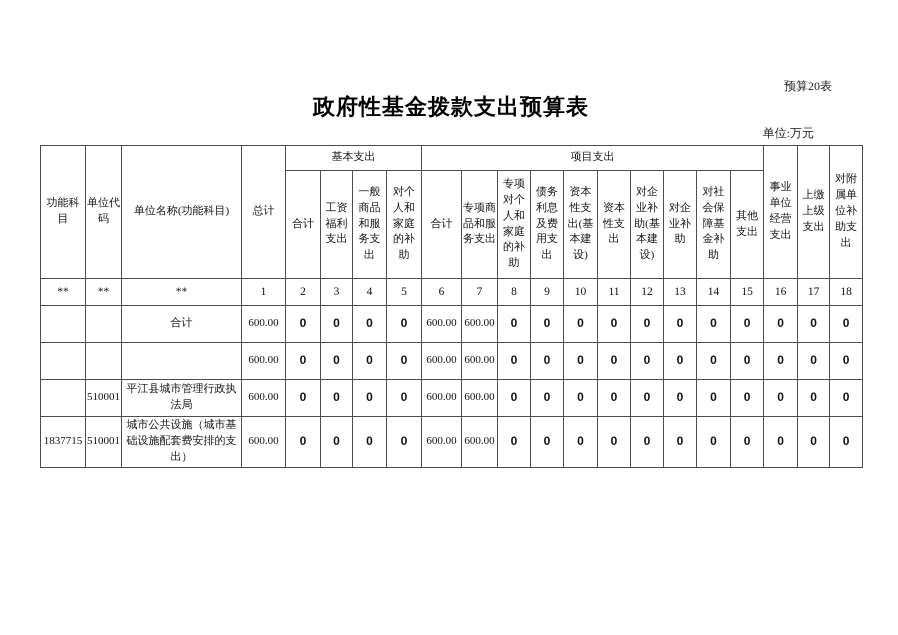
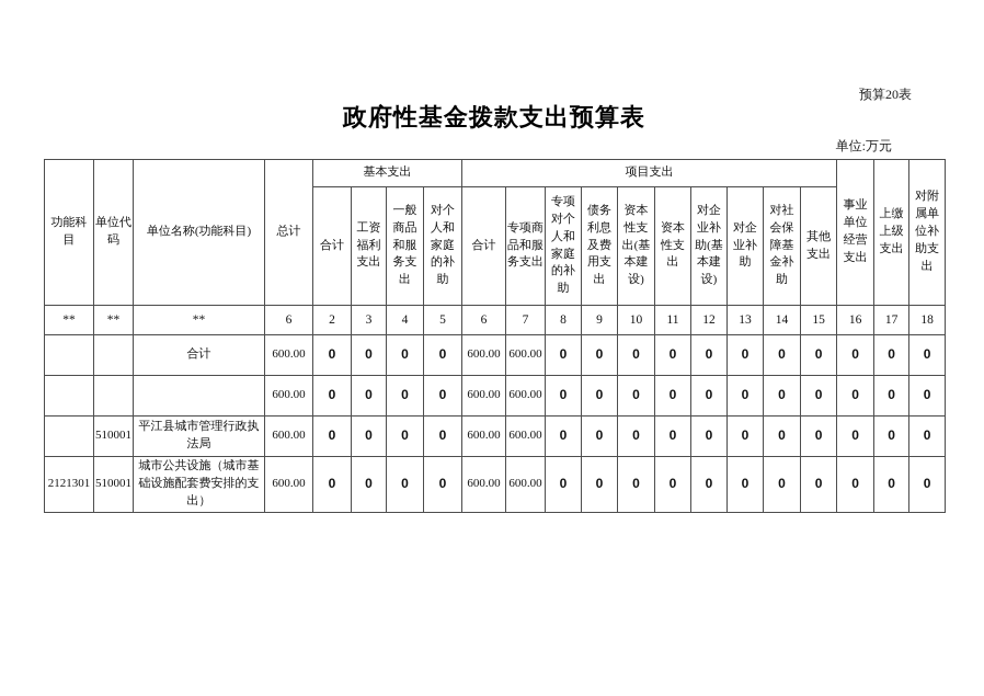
  预算20表
  政府性基金拨款支出预算表
  单位:万元
  功能科目	单位代码	单位名称(功能科目)	总计	基本支出	项目支出	事业单位经营支出	上缴上级支出	对附属单位补助支出
  合计	工资福利支出	一般商品和服务支出	对个人和家庭的补助	合计	专项商品和服务支出	专项对个人和家庭的补助	债务利息及费用支出	资本性支出(基本建设)	资本性支出	对企业补助(基本建设)	对企业补助	对社会保障基金补助	其他支出
- **	**	**	1	2	3	4	5	6	7	8	9	10	11	12	13	14	15	16	17	18
+ **	**	**	6	2	3	4	5	6	7	8	9	10	11	12	13	14	15	16	17	18
  		合计	600.00	0	0	0	0	600.00	600.00	0	0	0	0	0	0	0	0	0	0	0
  			600.00	0	0	0	0	600.00	600.00	0	0	0	0	0	0	0	0	0	0	0
  	510001	平江县城市管理行政执法局	600.00	0	0	0	0	600.00	600.00	0	0	0	0	0	0	0	0	0	0	0
- 1837715	510001	城市公共设施（城市基础设施配套费安排的支出）	600.00	0	0	0	0	600.00	600.00	0	0	0	0	0	0	0	0	0	0	0
+ 2121301	510001	城市公共设施（城市基础设施配套费安排的支出）	600.00	0	0	0	0	600.00	600.00	0	0	0	0	0	0	0	0	0	0	0
